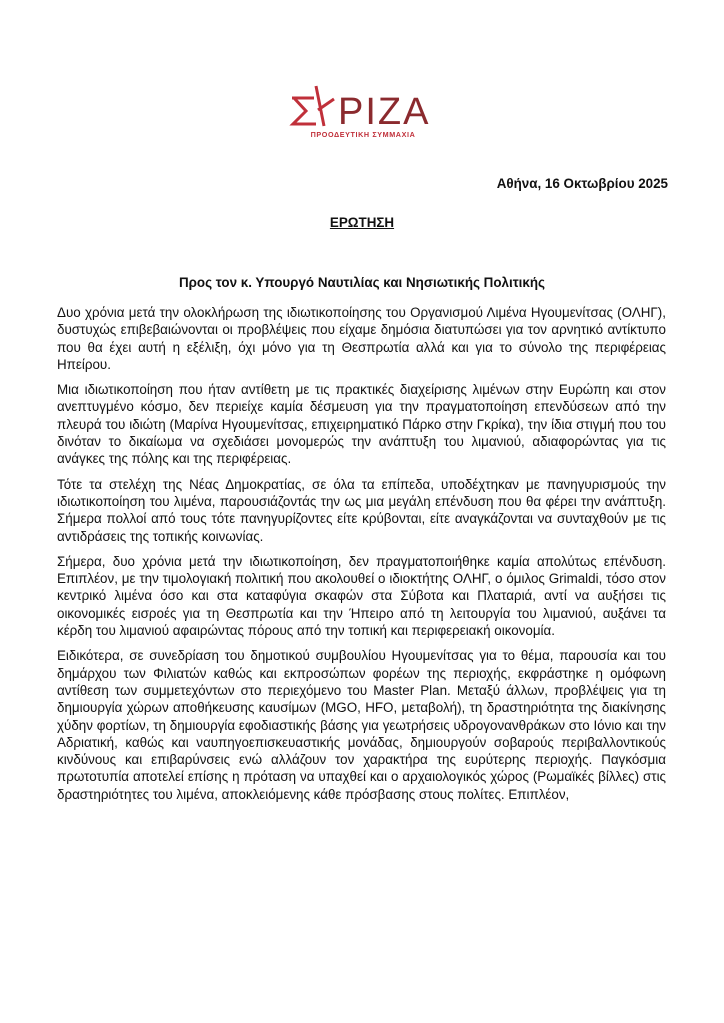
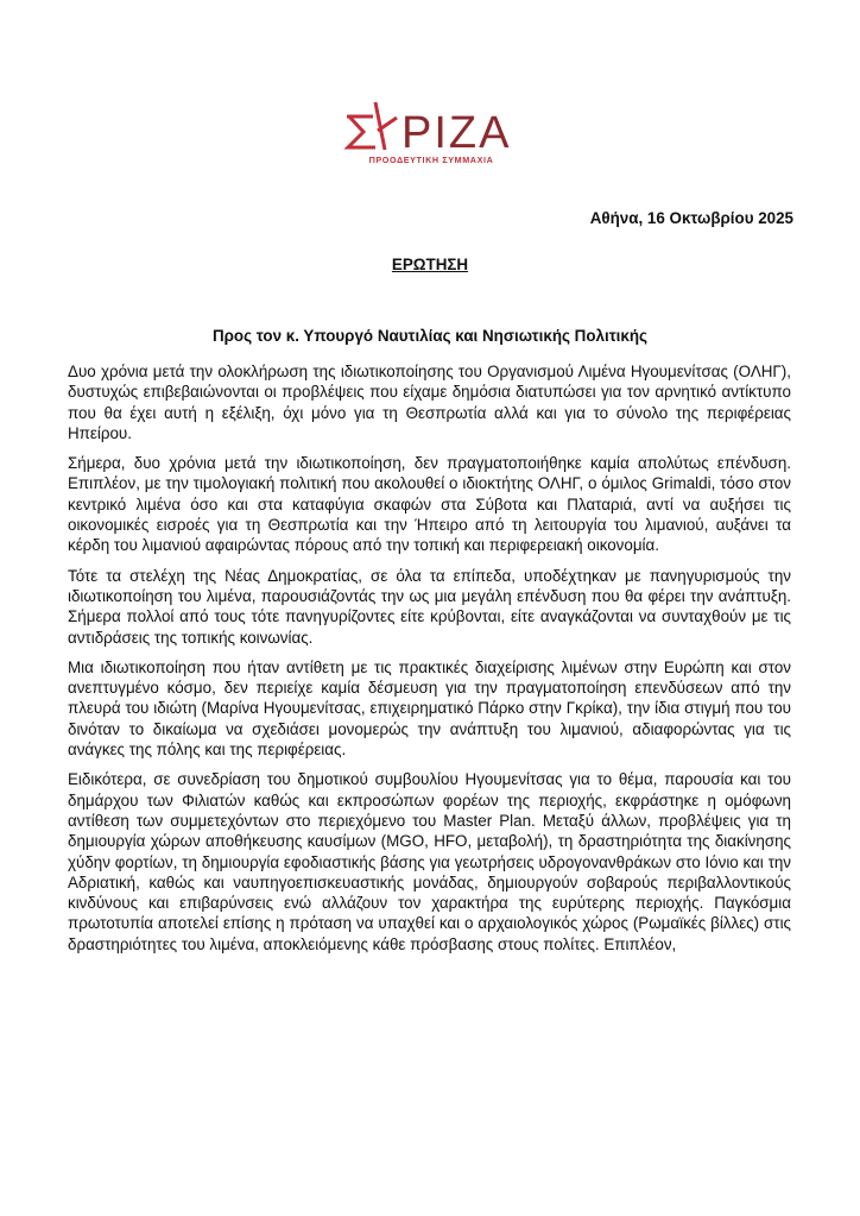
  ΡΙΖΑ
  ΠΡΟΟΔΕΥΤΙΚΗ ΣΥΜΜΑΧΙΑ
  Αθήνα, 16 Οκτωβρίου 2025
  ΕΡΩΤΗΣΗ
  Προς τον κ. Υπουργό Ναυτιλίας και Νησιωτικής Πολιτικής
  Δυο χρόνια μετά την ολοκλήρωση της ιδιωτικοποίησης του Οργανισμού Λιμένα Ηγουμενίτσας (ΟΛΗΓ), δυστυχώς επιβεβαιώνονται οι προβλέψεις που είχαμε δημόσια διατυπώσει για τον αρνητικό αντίκτυπο που θα έχει αυτή η εξέλιξη, όχι μόνο για τη Θεσπρωτία αλλά και για το σύνολο της περιφέρειας Ηπείρου.
- Μια ιδιωτικοποίηση που ήταν αντίθετη με τις πρακτικές διαχείρισης λιμένων στην Ευρώπη και στον ανεπτυγμένο κόσμο, δεν περιείχε καμία δέσμευση για την πραγματοποίηση επενδύσεων από την πλευρά του ιδιώτη (Μαρίνα Ηγουμενίτσας, επιχειρηματικό Πάρκο στην Γκρίκα), την ίδια στιγμή που του δινόταν το δικαίωμα να σχεδιάσει μονομερώς την ανάπτυξη του λιμανιού, αδιαφορώντας για τις ανάγκες της πόλης και της περιφέρειας.
+ Σήμερα, δυο χρόνια μετά την ιδιωτικοποίηση, δεν πραγματοποιήθηκε καμία απολύτως επένδυση. Επιπλέον, με την τιμολογιακή πολιτική που ακολουθεί ο ιδιοκτήτης ΟΛΗΓ, ο όμιλος Grimaldi, τόσο στον κεντρικό λιμένα όσο και στα καταφύγια σκαφών στα Σύβοτα και Πλαταριά, αντί να αυξήσει τις οικονομικές εισροές για τη Θεσπρωτία και την Ήπειρο από τη λειτουργία του λιμανιού, αυξάνει τα κέρδη του λιμανιού αφαιρώντας πόρους από την τοπική και περιφερειακή οικονομία.
  Τότε τα στελέχη της Νέας Δημοκρατίας, σε όλα τα επίπεδα, υποδέχτηκαν με πανηγυρισμούς την ιδιωτικοποίηση του λιμένα, παρουσιάζοντάς την ως μια μεγάλη επένδυση που θα φέρει την ανάπτυξη. Σήμερα πολλοί από τους τότε πανηγυρίζοντες είτε κρύβονται, είτε αναγκάζονται να συνταχθούν με τις αντιδράσεις της τοπικής κοινωνίας.
- Σήμερα, δυο χρόνια μετά την ιδιωτικοποίηση, δεν πραγματοποιήθηκε καμία απολύτως επένδυση. Επιπλέον, με την τιμολογιακή πολιτική που ακολουθεί ο ιδιοκτήτης ΟΛΗΓ, ο όμιλος Grimaldi, τόσο στον κεντρικό λιμένα όσο και στα καταφύγια σκαφών στα Σύβοτα και Πλαταριά, αντί να αυξήσει τις οικονομικές εισροές για τη Θεσπρωτία και την Ήπειρο από τη λειτουργία του λιμανιού, αυξάνει τα κέρδη του λιμανιού αφαιρώντας πόρους από την τοπική και περιφερειακή οικονομία.
+ Μια ιδιωτικοποίηση που ήταν αντίθετη με τις πρακτικές διαχείρισης λιμένων στην Ευρώπη και στον ανεπτυγμένο κόσμο, δεν περιείχε καμία δέσμευση για την πραγματοποίηση επενδύσεων από την πλευρά του ιδιώτη (Μαρίνα Ηγουμενίτσας, επιχειρηματικό Πάρκο στην Γκρίκα), την ίδια στιγμή που του δινόταν το δικαίωμα να σχεδιάσει μονομερώς την ανάπτυξη του λιμανιού, αδιαφορώντας για τις ανάγκες της πόλης και της περιφέρειας.
  Ειδικότερα, σε συνεδρίαση του δημοτικού συμβουλίου Ηγουμενίτσας για το θέμα, παρουσία και του δημάρχου των Φιλιατών καθώς και εκπροσώπων φορέων της περιοχής, εκφράστηκε η ομόφωνη αντίθεση των συμμετεχόντων στο περιεχόμενο του Master Plan. Μεταξύ άλλων, προβλέψεις για τη δημιουργία χώρων αποθήκευσης καυσίμων (MGO, HFO, μεταβολή), τη δραστηριότητα της διακίνησης χύδην φορτίων, τη δημιουργία εφοδιαστικής βάσης για γεωτρήσεις υδρογονανθράκων στο Ιόνιο και την Αδριατική, καθώς και ναυπηγοεπισκευαστικής μονάδας, δημιουργούν σοβαρούς περιβαλλοντικούς κινδύνους και επιβαρύνσεις ενώ αλλάζουν τον χαρακτήρα της ευρύτερης περιοχής. Παγκόσμια πρωτοτυπία αποτελεί επίσης η πρόταση να υπαχθεί και ο αρχαιολογικός χώρος (Ρωμαϊκές βίλλες) στις δραστηριότητες του λιμένα, αποκλειόμενης κάθε πρόσβασης στους πολίτες. Επιπλέον,
